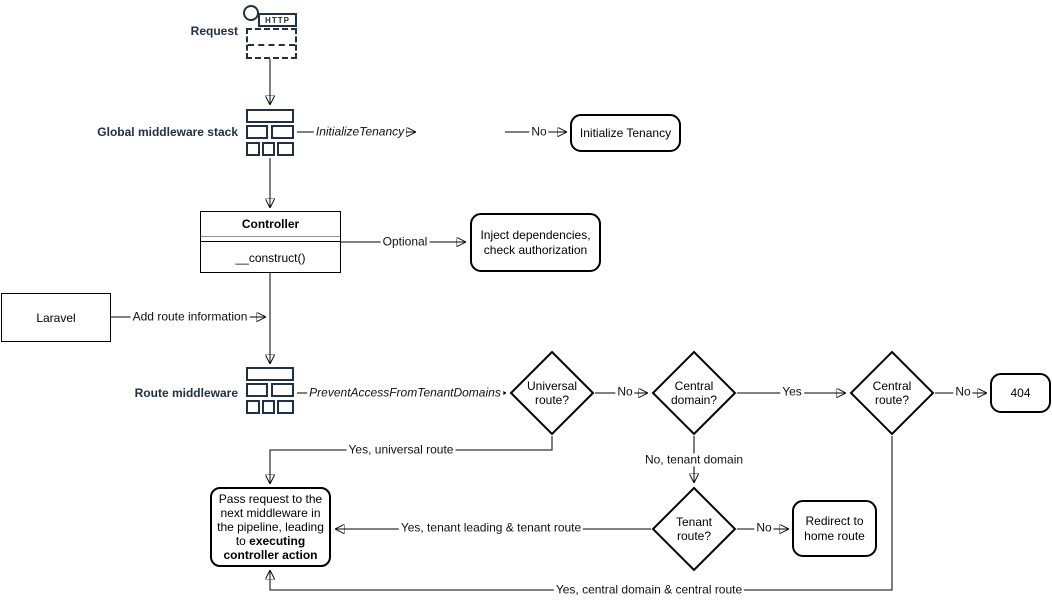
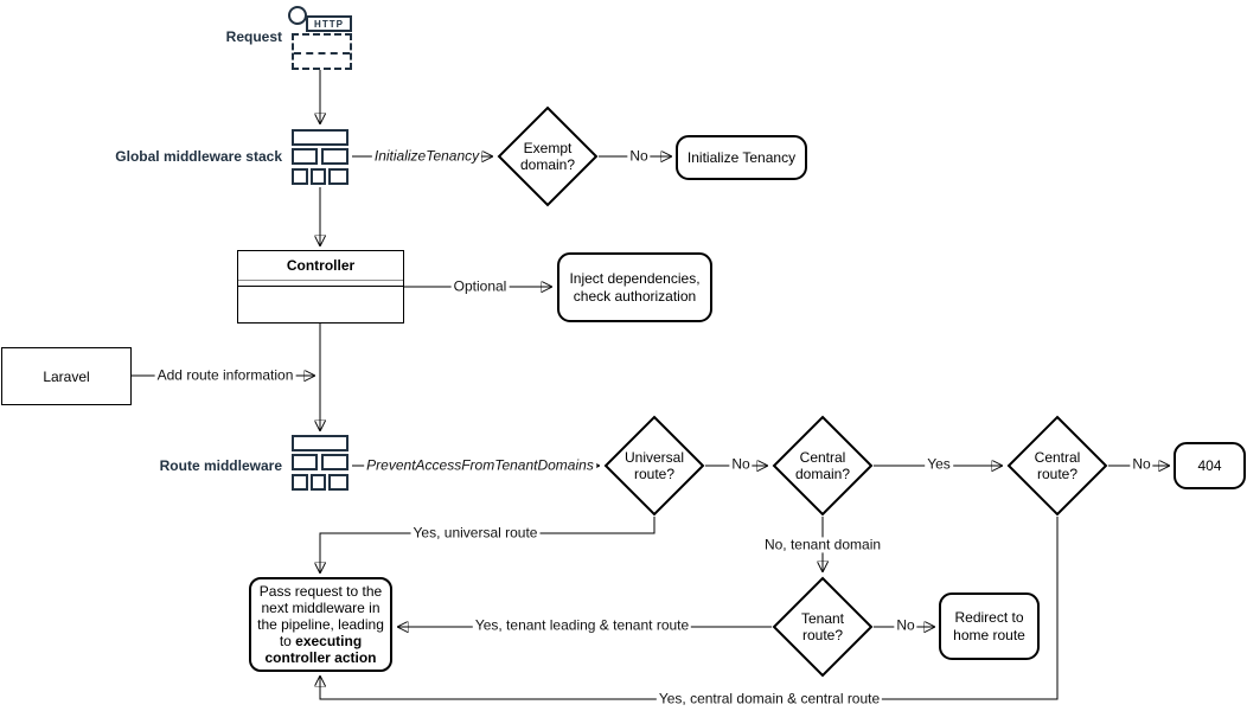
  HTTP
  Request
  Global middleware stack
+ Exempt domain?
  Initialize Tenancy
  Controller
- __construct()
  Inject dependencies, check authorization
  Laravel
  Route middleware
  Universal route?
  Central domain?
  Central route?
  404
  Pass request to the next middleware in the pipeline, leading to executing controller action
  Tenant route?
  Redirect to home route
  InitializeTenancy
  No
  Optional
  Add route information
  PreventAccessFromTenantDomains
  No
  Yes
  No
  Yes, universal route
  No, tenant domain
  No
  Yes, tenant leading & tenant route
  Yes, central domain & central route
